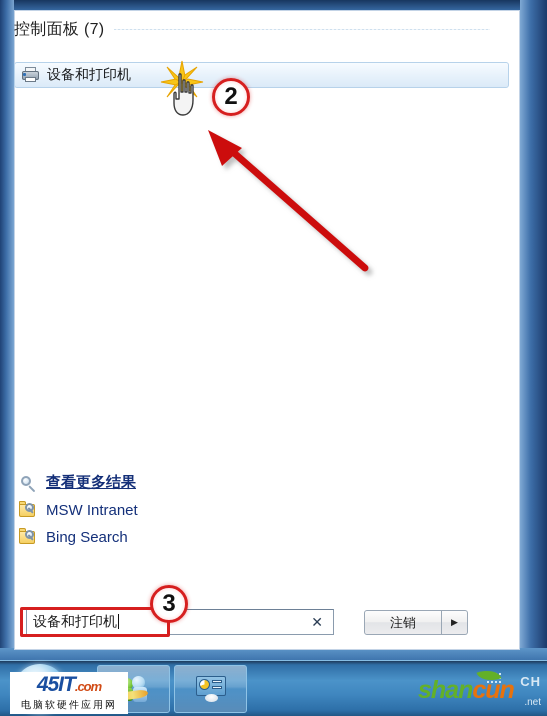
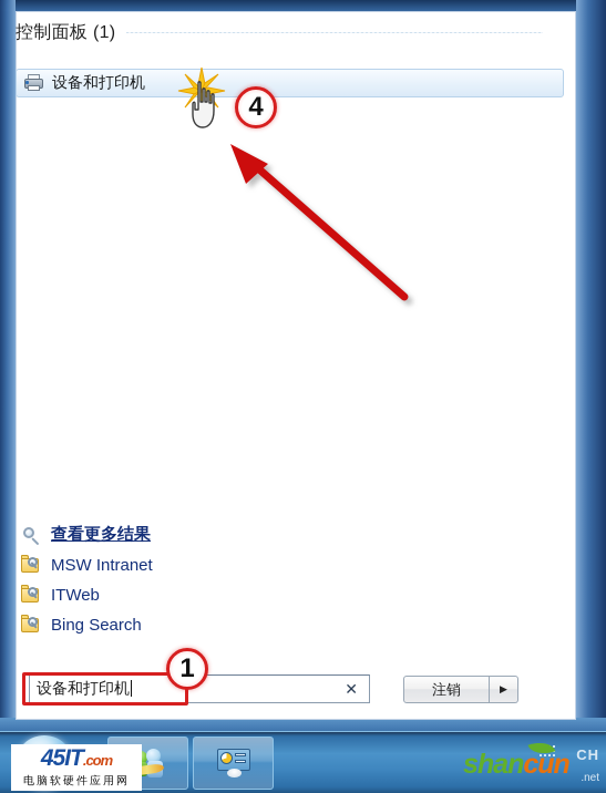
- 控制面板 (7)
+ 控制面板 (1)
  设备和打印机
- 2
+ 4
  查看更多结果
  MSW Intranet
+ ITWeb
  Bing Search
  设备和打印机
  ✕
  注销
  ▶
- 3
+ 1
  45IT.com
  电脑软硬件应用网
  shancun
  CH
  .net
